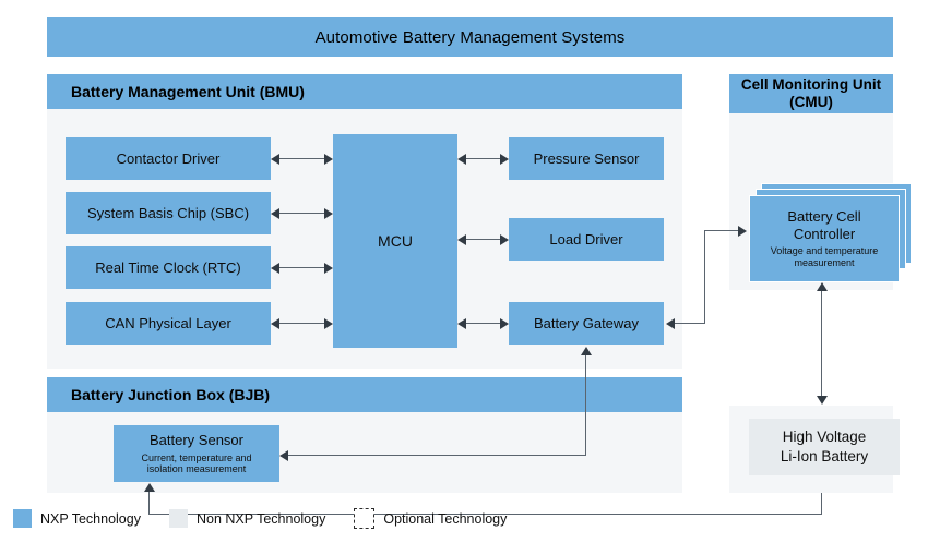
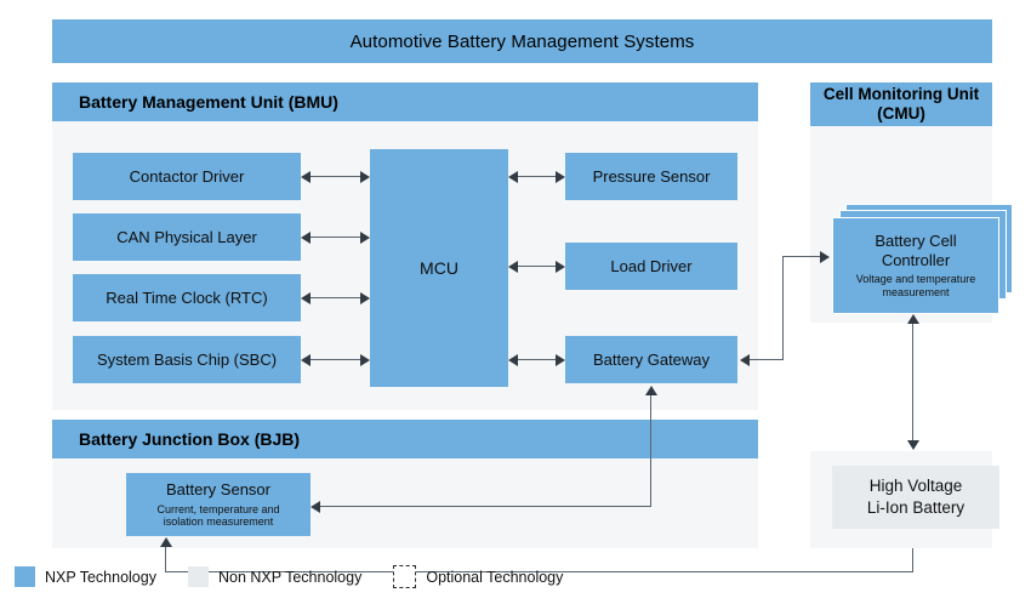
  Automotive Battery Management Systems
  Battery Management Unit (BMU)
  Contactor Driver
- System Basis Chip (SBC)
+ CAN Physical Layer
  Real Time Clock (RTC)
- CAN Physical Layer
+ System Basis Chip (SBC)
  MCU
  Pressure Sensor
  Load Driver
  Battery Gateway
  Cell Monitoring Unit
  (CMU)
  Battery Cell
  Controller
  Voltage and temperature
  measurement
  Battery Junction Box (BJB)
  Battery Sensor
  Current, temperature and
  isolation measurement
  High Voltage
  Li-Ion Battery
  NXP Technology
  Non NXP Technology
  Optional Technology
